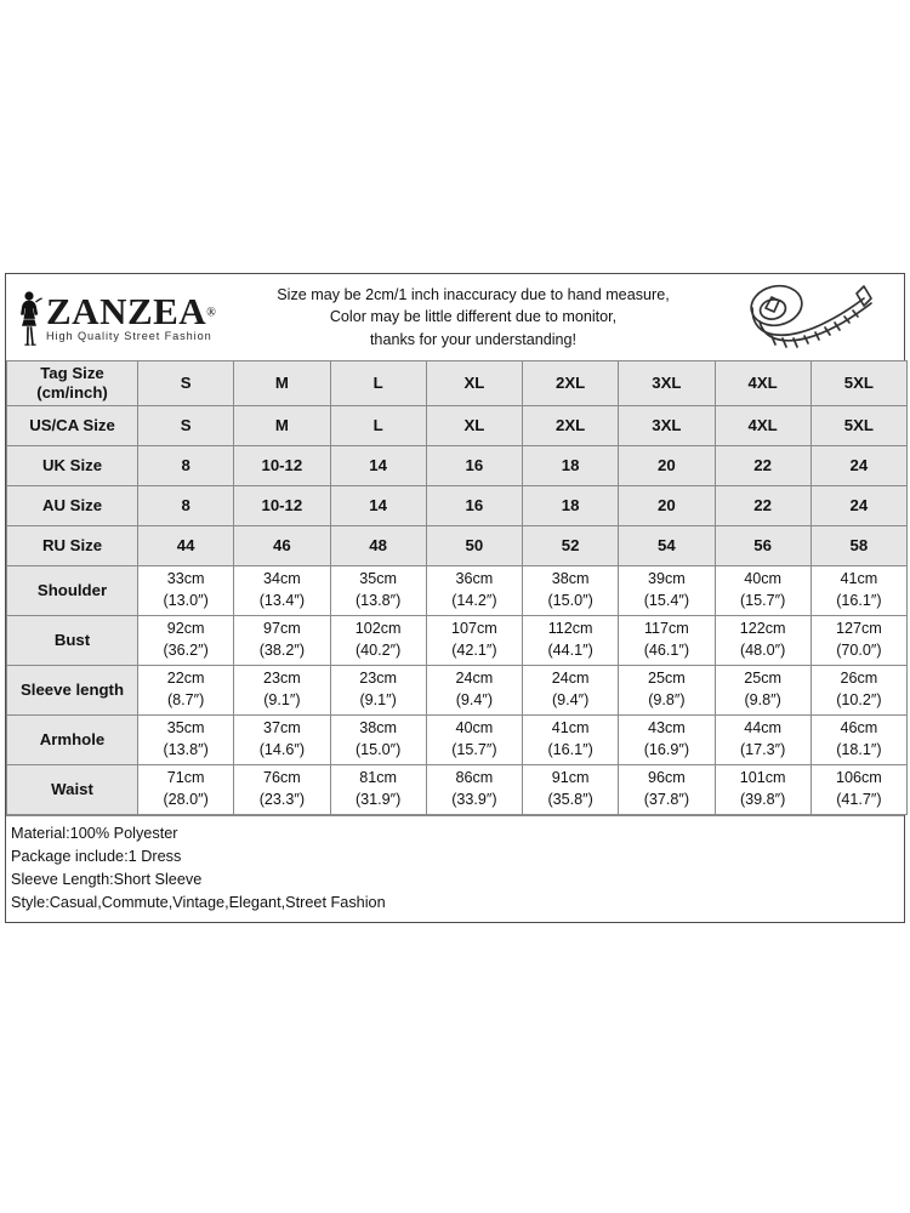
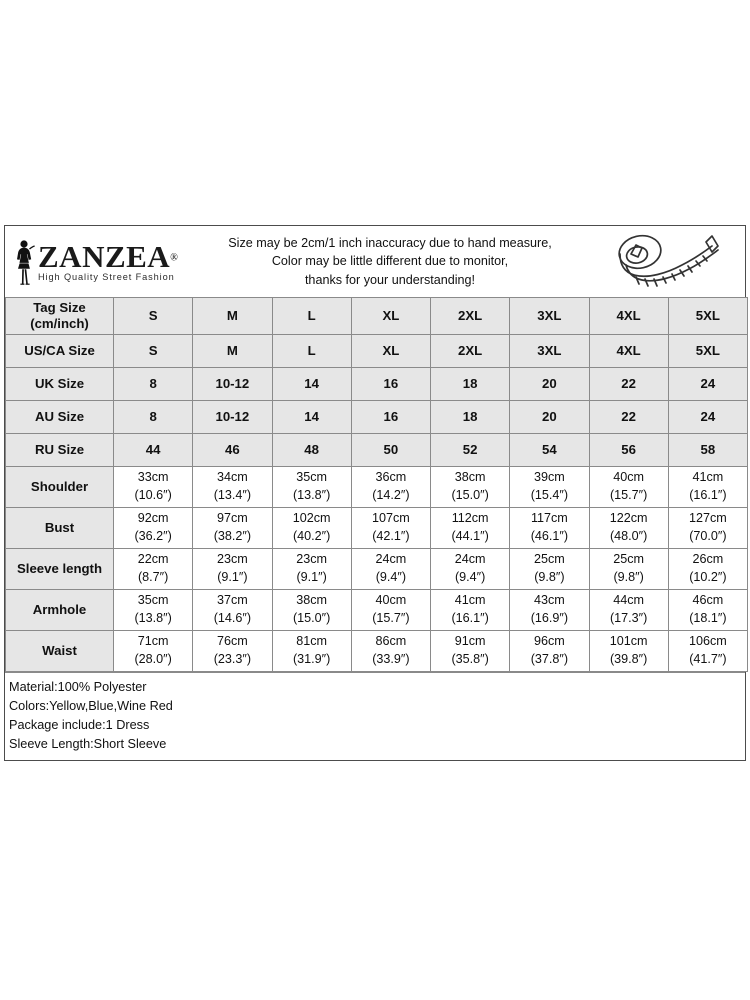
  ZANZEA®
  High Quality Street Fashion
  Size may be 2cm/1 inch inaccuracy due to hand measure,
  Color may be little different due to monitor,
  thanks for your understanding!
  Tag Size (cm/inch)	S	M	L	XL	2XL	3XL	4XL	5XL
  US/CA Size	S	M	L	XL	2XL	3XL	4XL	5XL
  UK Size	8	10-12	14	16	18	20	22	24
  AU Size	8	10-12	14	16	18	20	22	24
  RU Size	44	46	48	50	52	54	56	58
- Shoulder	33cm(13.0″)	34cm(13.4″)	35cm(13.8″)	36cm(14.2″)	38cm(15.0″)	39cm(15.4″)	40cm(15.7″)	41cm(16.1″)
+ Shoulder	33cm(10.6″)	34cm(13.4″)	35cm(13.8″)	36cm(14.2″)	38cm(15.0″)	39cm(15.4″)	40cm(15.7″)	41cm(16.1″)
  Bust	92cm(36.2″)	97cm(38.2″)	102cm(40.2″)	107cm(42.1″)	112cm(44.1″)	117cm(46.1″)	122cm(48.0″)	127cm(70.0″)
  Sleeve length	22cm(8.7″)	23cm(9.1″)	23cm(9.1″)	24cm(9.4″)	24cm(9.4″)	25cm(9.8″)	25cm(9.8″)	26cm(10.2″)
  Armhole	35cm(13.8″)	37cm(14.6″)	38cm(15.0″)	40cm(15.7″)	41cm(16.1″)	43cm(16.9″)	44cm(17.3″)	46cm(18.1″)
  Waist	71cm(28.0″)	76cm(23.3″)	81cm(31.9″)	86cm(33.9″)	91cm(35.8″)	96cm(37.8″)	101cm(39.8″)	106cm(41.7″)
  Material:100% Polyester
+ Colors:Yellow,Blue,Wine Red
  Package include:1 Dress
  Sleeve Length:Short Sleeve
- Style:Casual,Commute,Vintage,Elegant,Street Fashion
